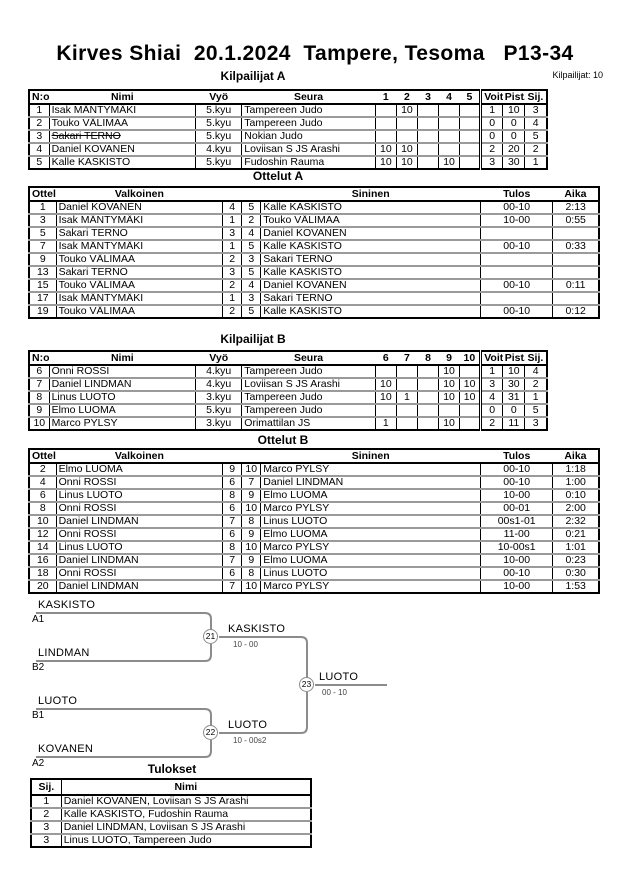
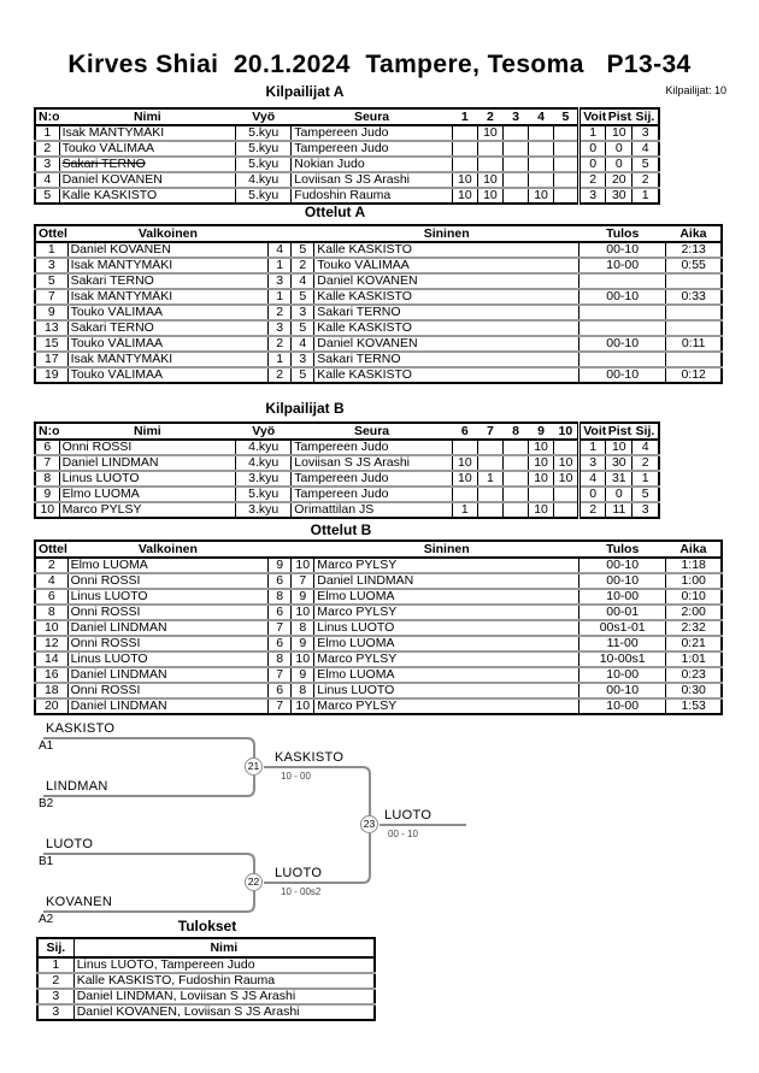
  Kirves Shiai 20.1.2024 Tampere, Tesoma P13-34
  Kilpailijat A
  Kilpailijat: 10
  N:o	Nimi	Vyö	Seura	1	2	3	4	5	Voit	Pist	Sij.
  1	Isak MÄNTYMÄKI	5.kyu	Tampereen Judo		10				1	10	3
  2	Touko VÄLIMAA	5.kyu	Tampereen Judo						0	0	4
  3	Sakari TERNO	5.kyu	Nokian Judo						0	0	5
  4	Daniel KOVANEN	4.kyu	Loviisan S JS Arashi	10	10				2	20	2
  5	Kalle KASKISTO	5.kyu	Fudoshin Rauma	10	10		10		3	30	1
  Ottelut A
  Ottel	Valkoinen			Sininen	Tulos	Aika
  1	Daniel KOVANEN	4	5	Kalle KASKISTO	00-10	2:13
  3	Isak MÄNTYMÄKI	1	2	Touko VÄLIMAA	10-00	0:55
  5	Sakari TERNO	3	4	Daniel KOVANEN
  7	Isak MÄNTYMÄKI	1	5	Kalle KASKISTO	00-10	0:33
  9	Touko VÄLIMAA	2	3	Sakari TERNO
  13	Sakari TERNO	3	5	Kalle KASKISTO
  15	Touko VÄLIMAA	2	4	Daniel KOVANEN	00-10	0:11
  17	Isak MÄNTYMÄKI	1	3	Sakari TERNO
  19	Touko VÄLIMAA	2	5	Kalle KASKISTO	00-10	0:12
  Kilpailijat B
  N:o	Nimi	Vyö	Seura	6	7	8	9	10	Voit	Pist	Sij.
  6	Onni ROSSI	4.kyu	Tampereen Judo				10		1	10	4
  7	Daniel LINDMAN	4.kyu	Loviisan S JS Arashi	10			10	10	3	30	2
  8	Linus LUOTO	3.kyu	Tampereen Judo	10	1		10	10	4	31	1
  9	Elmo LUOMA	5.kyu	Tampereen Judo						0	0	5
  10	Marco PYLSY	3.kyu	Orimattilan JS	1			10		2	11	3
  Ottelut B
  Ottel	Valkoinen			Sininen	Tulos	Aika
  2	Elmo LUOMA	9	10	Marco PYLSY	00-10	1:18
  4	Onni ROSSI	6	7	Daniel LINDMAN	00-10	1:00
  6	Linus LUOTO	8	9	Elmo LUOMA	10-00	0:10
  8	Onni ROSSI	6	10	Marco PYLSY	00-01	2:00
  10	Daniel LINDMAN	7	8	Linus LUOTO	00s1-01	2:32
  12	Onni ROSSI	6	9	Elmo LUOMA	11-00	0:21
  14	Linus LUOTO	8	10	Marco PYLSY	10-00s1	1:01
  16	Daniel LINDMAN	7	9	Elmo LUOMA	10-00	0:23
  18	Onni ROSSI	6	8	Linus LUOTO	00-10	0:30
  20	Daniel LINDMAN	7	10	Marco PYLSY	10-00	1:53
  KASKISTO
  A1
  LINDMAN
  B2
  LUOTO
  B1
  KOVANEN
  A2
  21
  KASKISTO
  10 - 00
  22
  LUOTO
  10 - 00s2
  23
  LUOTO
  00 - 10
  Tulokset
  Sij.	Nimi
- 1	Daniel KOVANEN, Loviisan S JS Arashi
+ 1	Linus LUOTO, Tampereen Judo
  2	Kalle KASKISTO, Fudoshin Rauma
  3	Daniel LINDMAN, Loviisan S JS Arashi
- 3	Linus LUOTO, Tampereen Judo
+ 3	Daniel KOVANEN, Loviisan S JS Arashi
